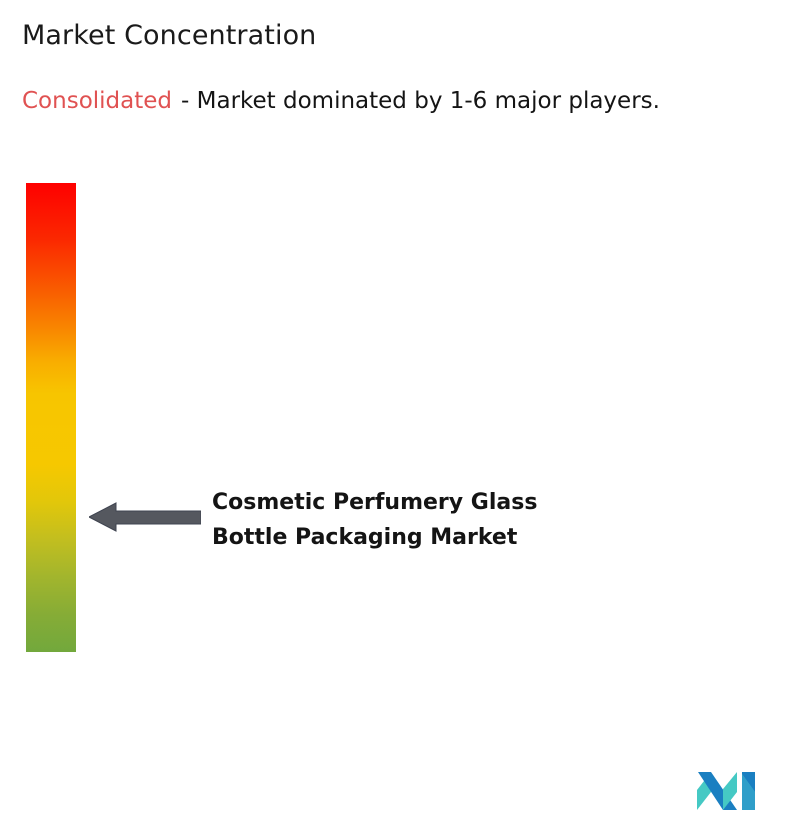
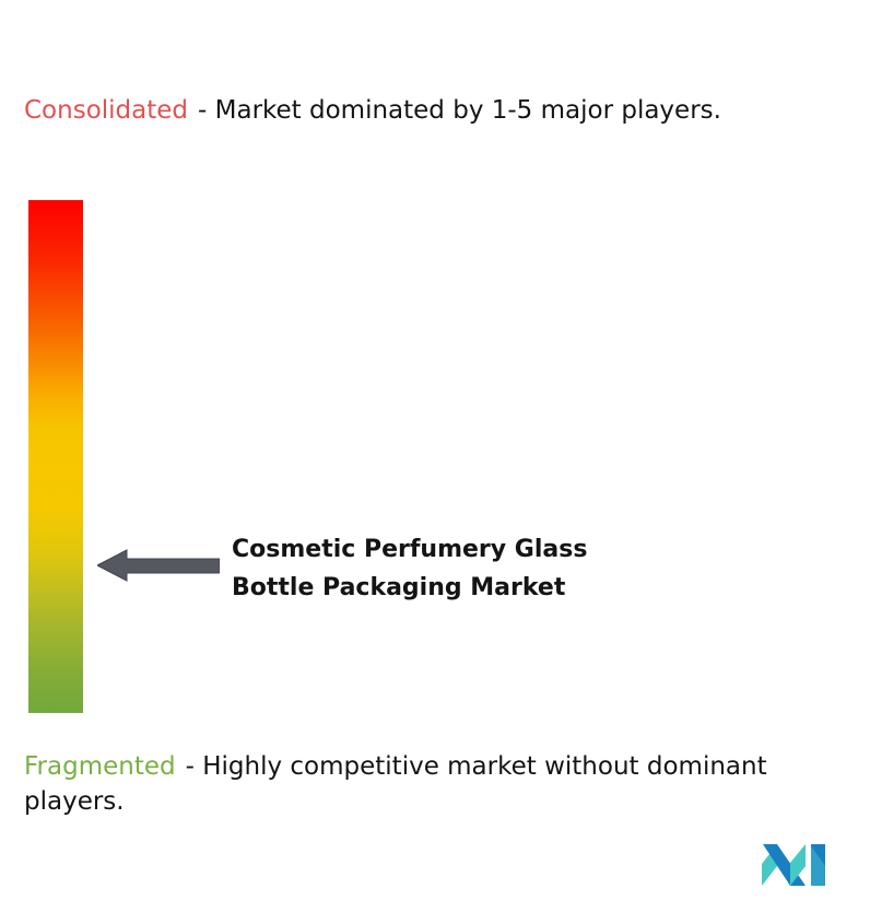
- Market Concentration
- Consolidated - Market dominated by 1-6 major players.
+ Consolidated - Market dominated by 1-5 major players.
  Cosmetic Perfumery Glass
  Bottle Packaging Market
+ Fragmented - Highly competitive market without dominant players.
